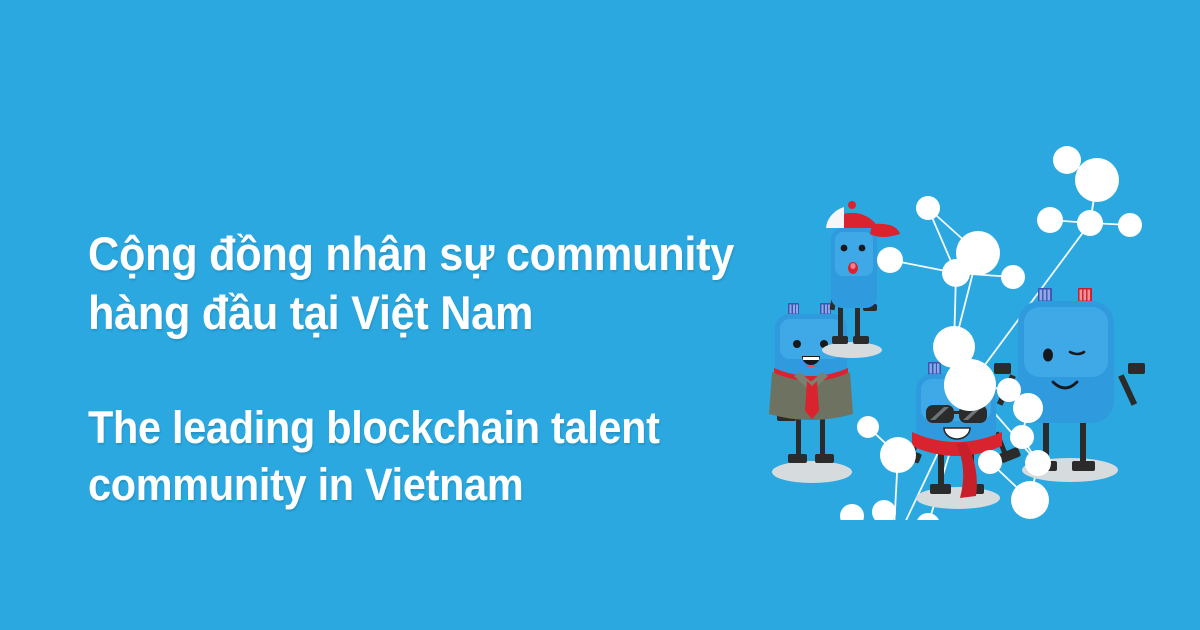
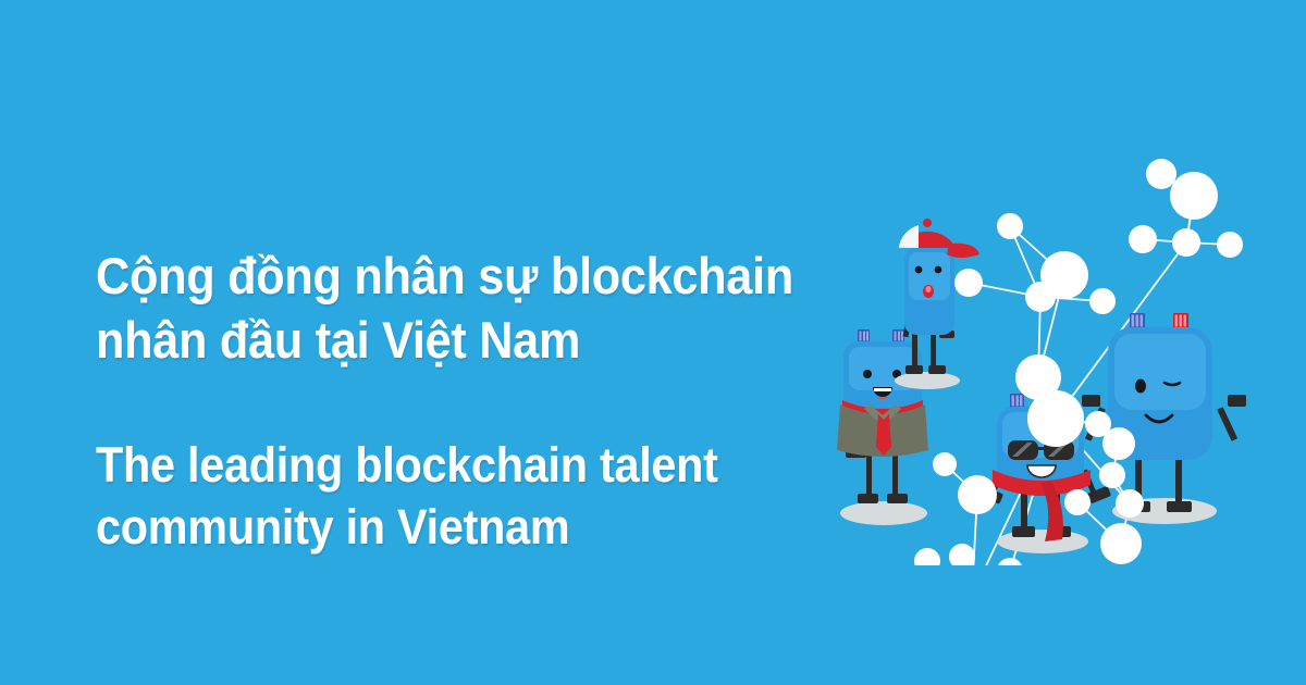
- Cộng đồng nhân sự community
+ Cộng đồng nhân sự blockchain
- hàng đầu tại Việt Nam
+ nhân đầu tại Việt Nam
  The leading blockchain talent
  community in Vietnam
